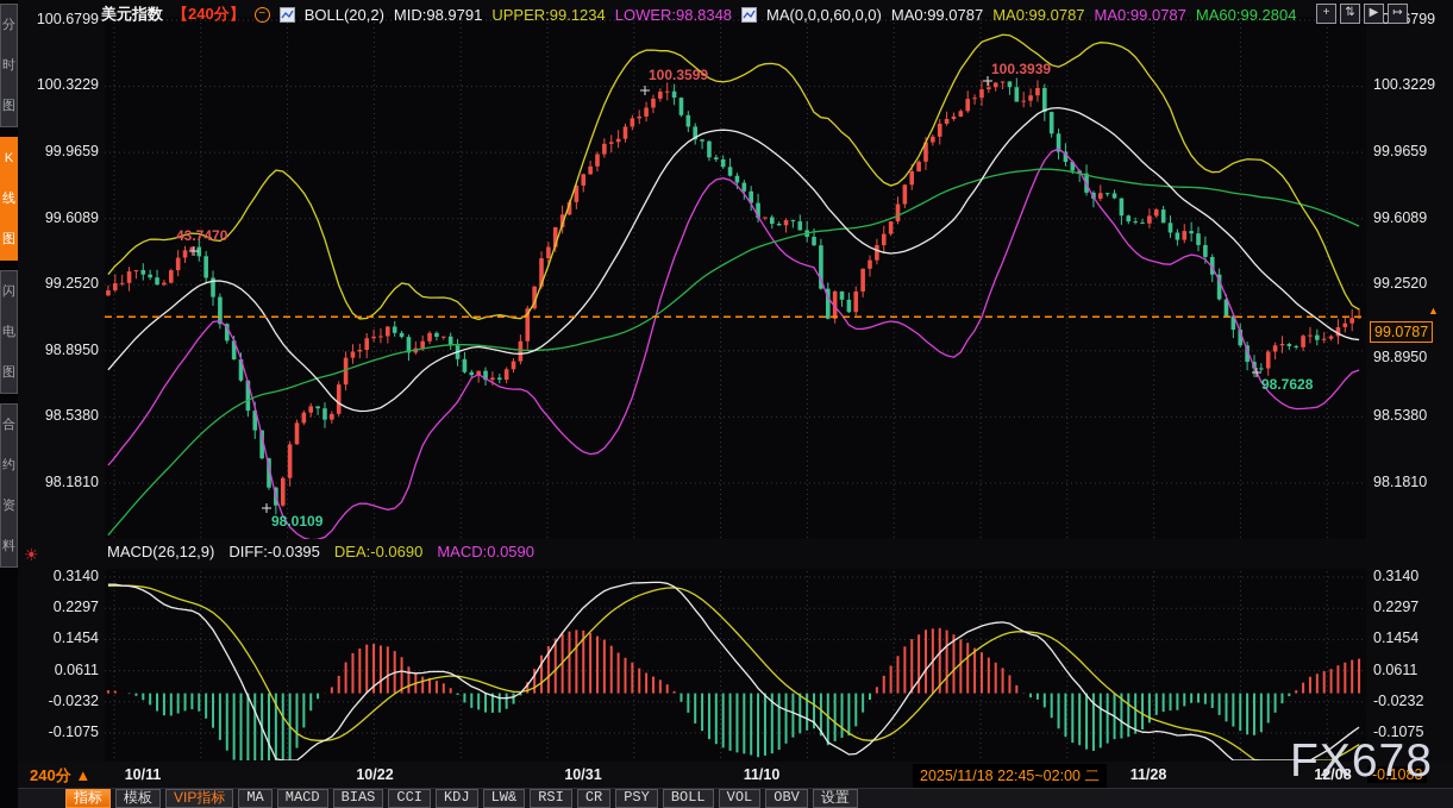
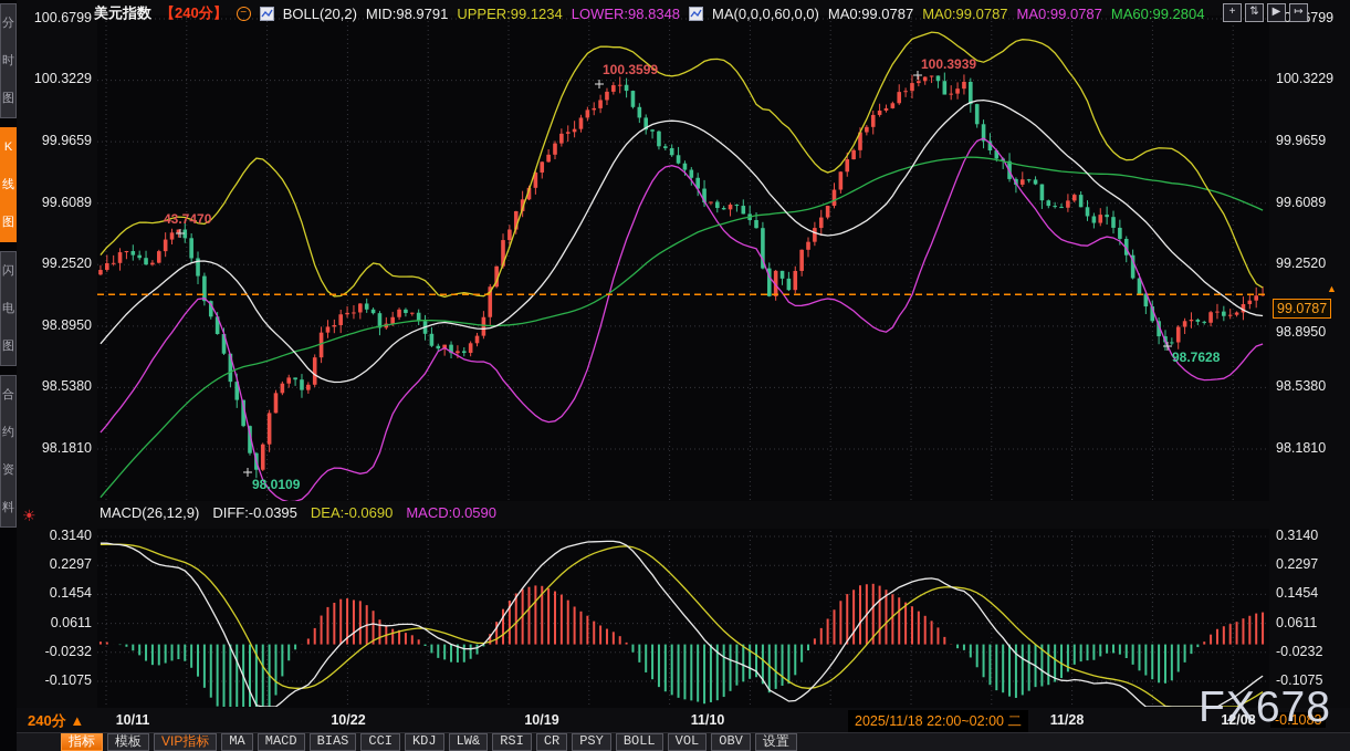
  分时图
  K线图
  闪电图
  合约资料
  美元指数
  【240分】
  −
  BOLL(20,2)
  MID:98.9791
  UPPER:99.1234
  LOWER:98.8348
  MA(0,0,0,60,0,0)
  MA0:99.0787
  MA0:99.0787
  MA0:99.0787
  MA60:99.2804
  +
  ⇅
  ▶
  ↦
  100.6799
  100.3229
  99.9659
  99.6089
  99.2520
  98.8950
  98.5380
  98.1810
  100.3229
  99.9659
  99.6089
  99.2520
  98.8950
  98.5380
  98.1810
  ▲
  99.0787
  43.7470
  100.3599
  100.3939
  98.0109
  98.7628
  ☀
  MACD(26,12,9)
  DIFF:-0.0395
  DEA:-0.0690
  MACD:0.0590
  0.3140
  0.2297
  0.1454
  0.0611
  -0.0232
  -0.1075
  0.3140
  0.2297
  0.1454
  0.0611
  -0.0232
  -0.1075
  -0.1083
  240分 ▲
  10/11
  10/22
- 10/31
+ 10/19
  11/10
  11/28
  12/08
- 2025/11/18 22:45~02:00 二
+ 2025/11/18 22:00~02:00 二
  指标
  模板
  VIP指标
  MA
  MACD
  BIAS
  CCI
  KDJ
  LW&
  RSI
  CR
  PSY
  BOLL
  VOL
  OBV
  设置
  FX678
